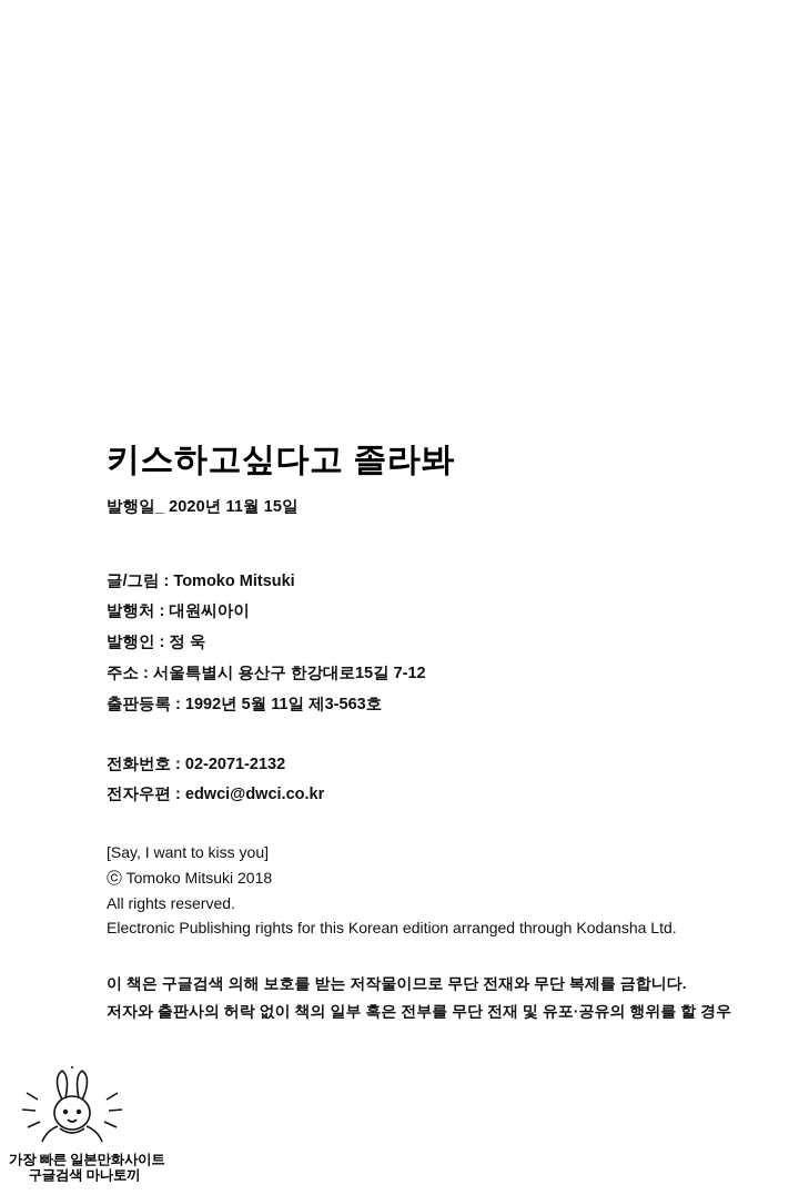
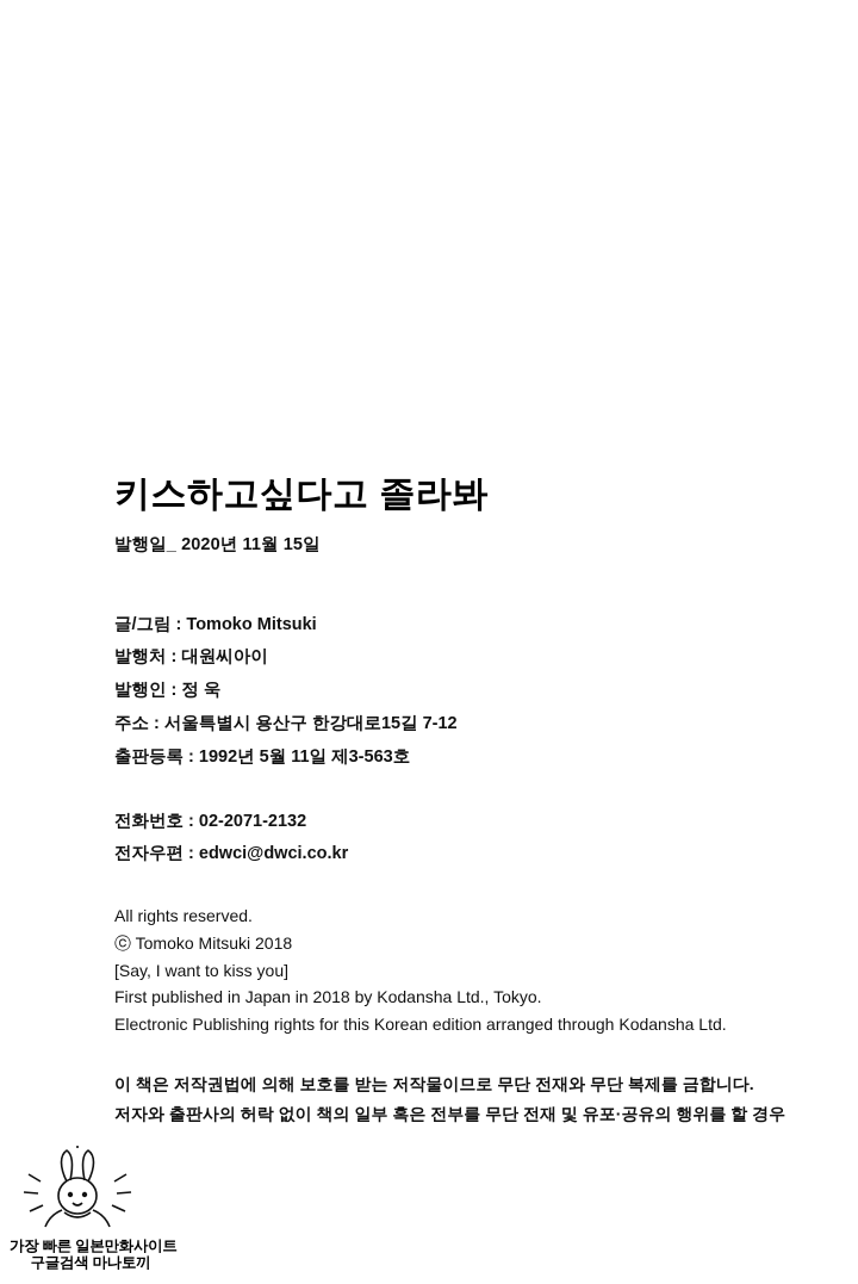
  키스하고싶다고 졸라봐
  발행일_ 2020년 11월 15일
  글/그림 : Tomoko Mitsuki
  발행처 : 대원씨아이
  발행인 : 정 욱
  주소 : 서울특별시 용산구 한강대로15길 7-12
  출판등록 : 1992년 5월 11일 제3-563호
  전화번호 : 02-2071-2132
  전자우편 : edwci@dwci.co.kr
- [Say, I want to kiss you]
+ All rights reserved.
  ⓒ Tomoko Mitsuki 2018
- All rights reserved.
+ [Say, I want to kiss you]
+ First published in Japan in 2018 by Kodansha Ltd., Tokyo.
  Electronic Publishing rights for this Korean edition arranged through Kodansha Ltd.
- 이 책은 구글검색 의해 보호를 받는 저작물이므로 무단 전재와 무단 복제를 금합니다.
+ 이 책은 저작권법에 의해 보호를 받는 저작물이므로 무단 전재와 무단 복제를 금합니다.
  저자와 출판사의 허락 없이 책의 일부 혹은 전부를 무단 전재 및 유포·공유의 행위를 할 경우
  가장 빠른 일본만화사이트
  구글검색 마나토끼
